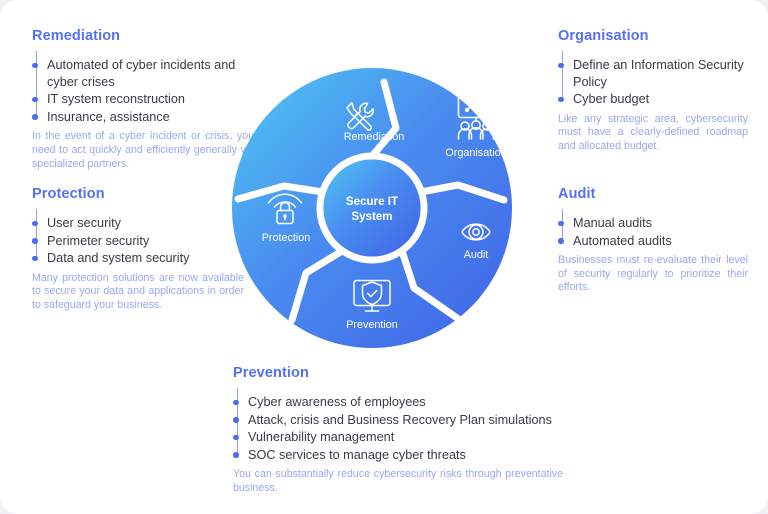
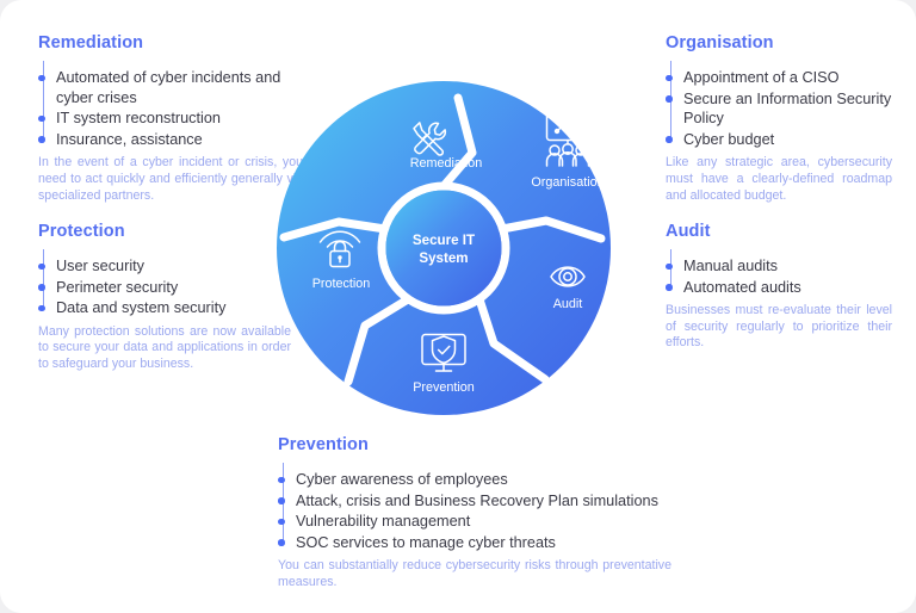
  Remediation
  Automated of cyber incidents and cyber crises
  IT system reconstruction
  Insurance, assistance
  In the event of a cyber incident or crisis, you need to act quickly and efficiently generally v specialized partners.
  Protection
  User security
  Perimeter security
  Data and system security
  Many protection solutions are now available to secure your data and applications in order to safeguard your business.
  Organisation
+ Appointment of a CISO
- Define an Information Security Policy
+ Secure an Information Security Policy
  Cyber budget
  Like any strategic area, cybersecurity must have a clearly-defined roadmap and allocated budget.
  Audit
  Manual audits
  Automated audits
  Businesses must re-evaluate their level of security regularly to prioritize their efforts.
  Prevention
  Cyber awareness of employees
  Attack, crisis and Business Recovery Plan simulations
  Vulnerability management
  SOC services to manage cyber threats
- You can substantially reduce cybersecurity risks through preventative business.
+ You can substantially reduce cybersecurity risks through preventative measures.
  Secure IT
  System
  Remediation
  Organisation
  Audit
  Prevention
  Protection
